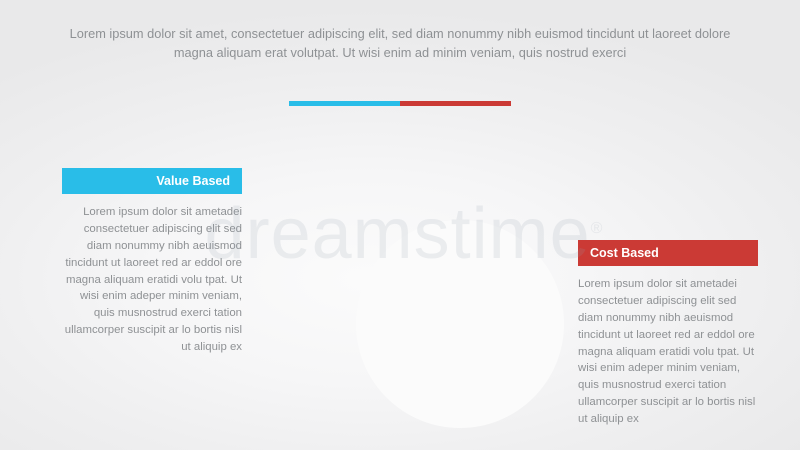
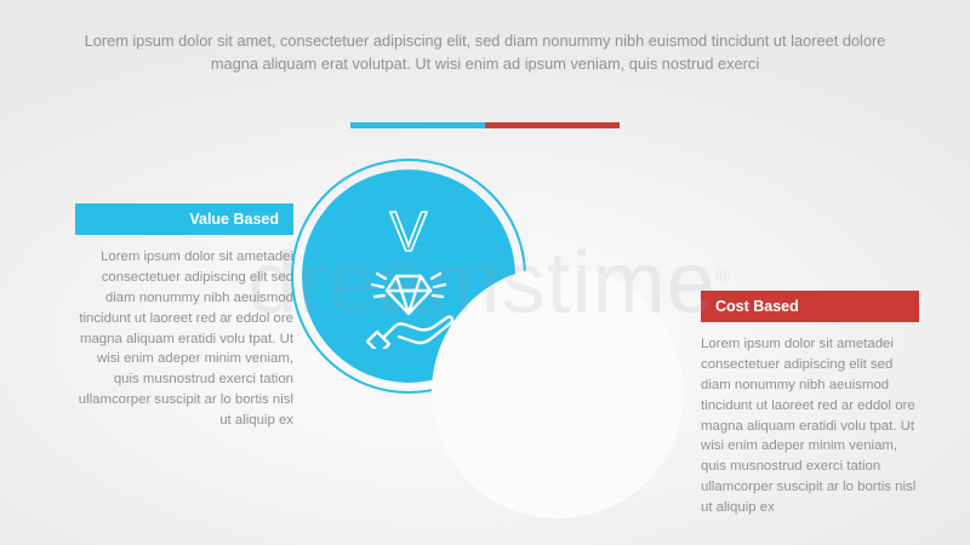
- Lorem ipsum dolor sit amet, consectetuer adipiscing elit, sed diam nonummy nibh euismod tincidunt ut laoreet dolore magna aliquam erat volutpat. Ut wisi enim ad minim veniam, quis nostrud exerci
+ Lorem ipsum dolor sit amet, consectetuer adipiscing elit, sed diam nonummy nibh euismod tincidunt ut laoreet dolore magna aliquam erat volutpat. Ut wisi enim ad ipsum veniam, quis nostrud exerci
+ V
  Value Based
  Lorem ipsum dolor sit ametadei consectetuer adipiscing elit sed diam nonummy nibh aeuismod tincidunt ut laoreet red ar eddol ore magna aliquam eratidi volu tpat. Ut wisi enim adeper minim veniam, quis musnostrud exerci tation ullamcorper suscipit ar lo bortis nisl ut aliquip ex
  Cost Based
  Lorem ipsum dolor sit ametadei consectetuer adipiscing elit sed diam nonummy nibh aeuismod tincidunt ut laoreet red ar eddol ore magna aliquam eratidi volu tpat. Ut wisi enim adeper minim veniam, quis musnostrud exerci tation ullamcorper suscipit ar lo bortis nisl ut aliquip ex
  dreamstime
